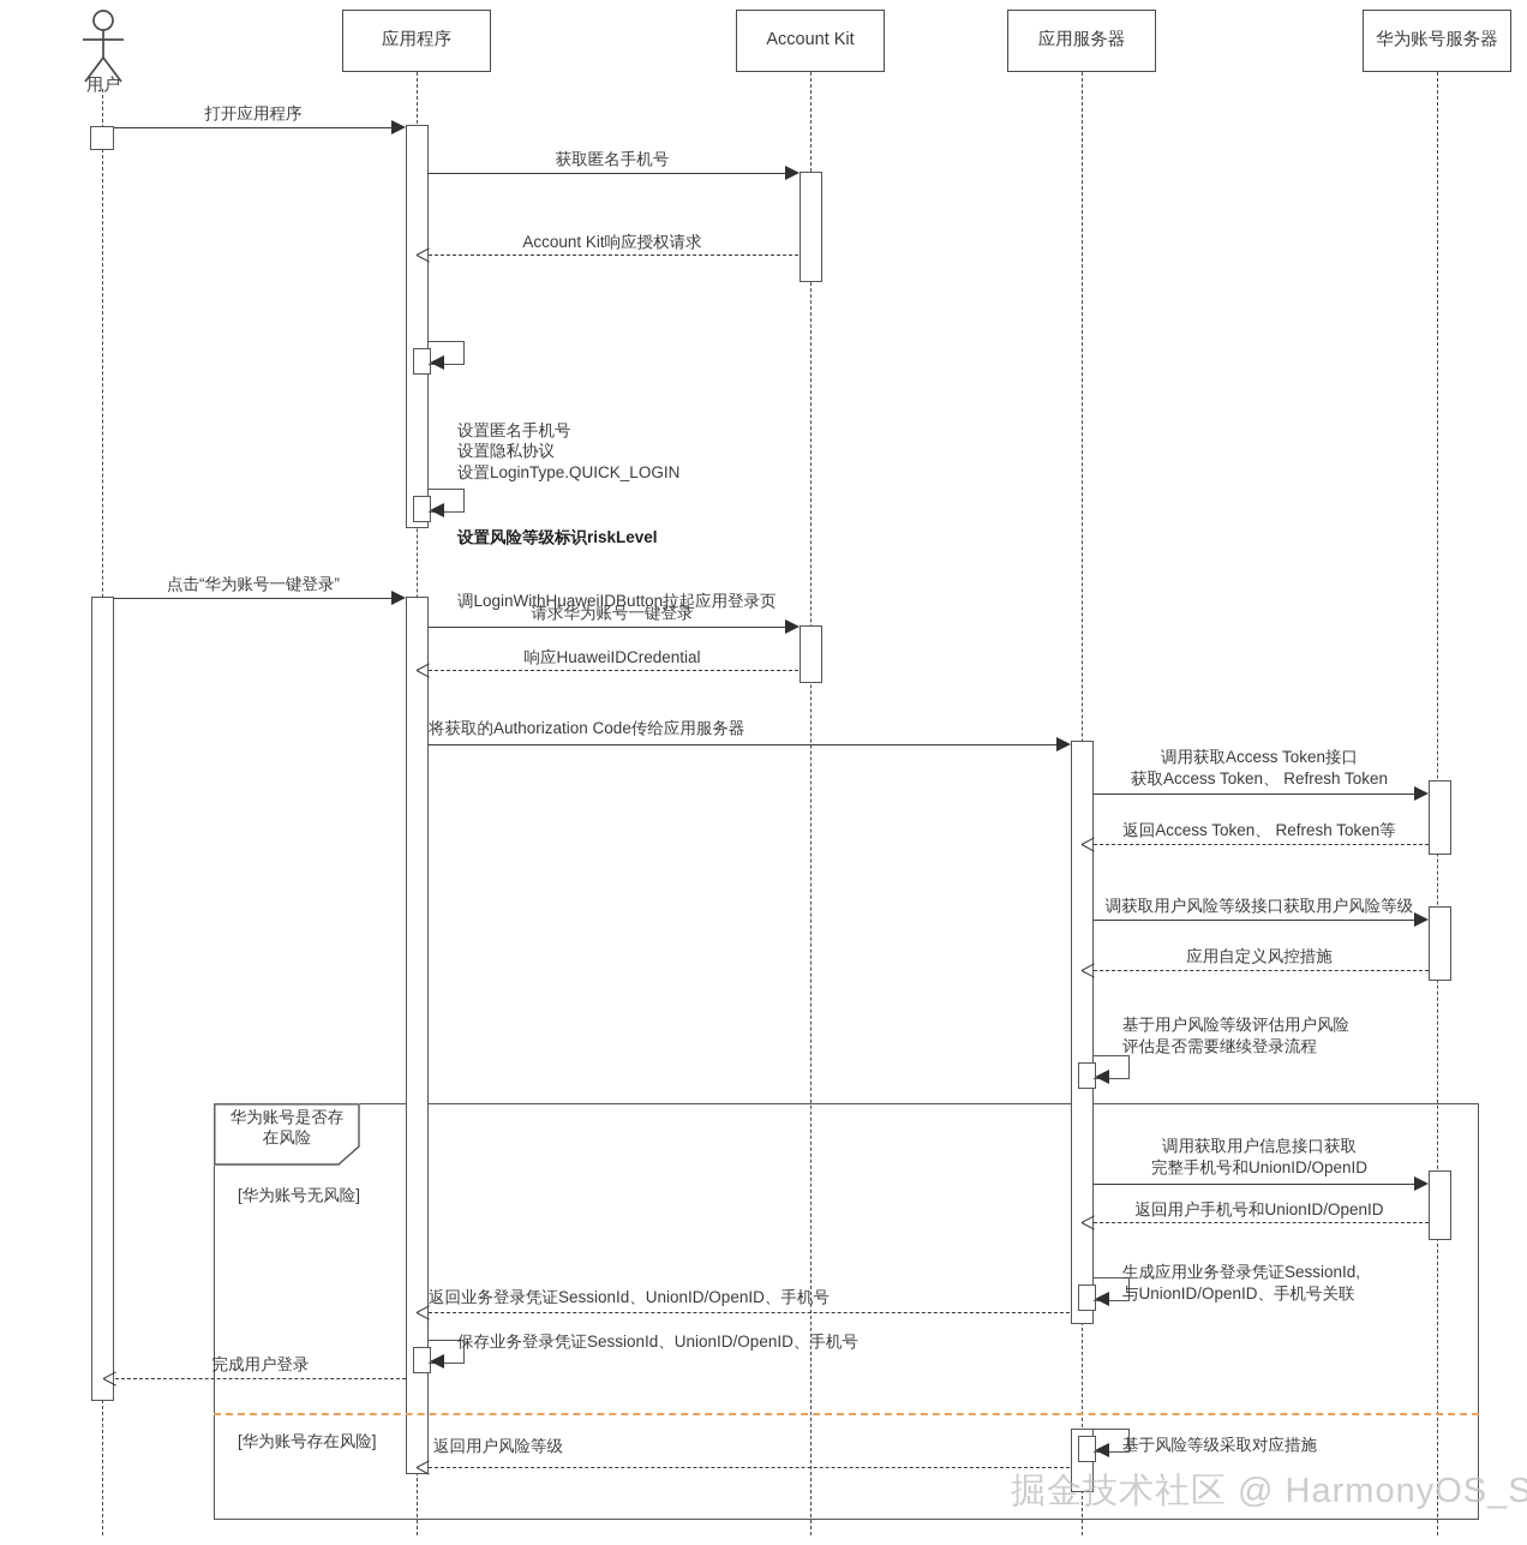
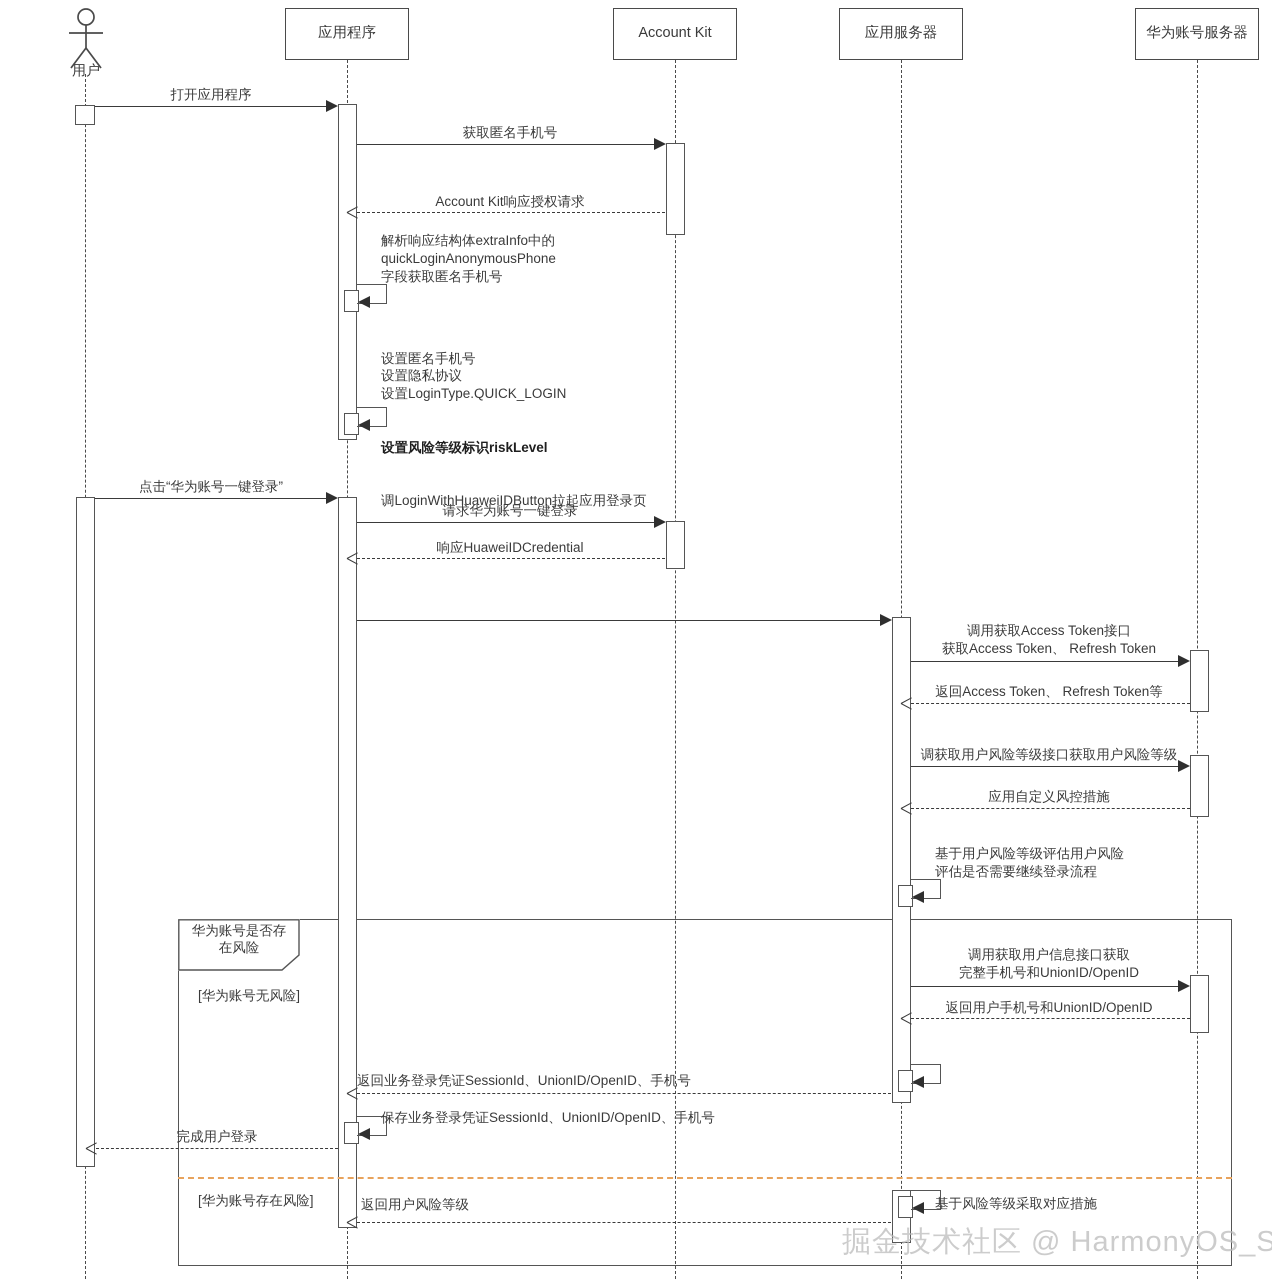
  用户
  应用程序
  Account Kit
  应用服务器
  华为账号服务器
  华为账号是否存
  在风险
  [华为账号无风险]
  [华为账号存在风险]
  打开应用程序
  获取匿名手机号
  Account Kit响应授权请求
+ 解析响应结构体extraInfo中的
+ quickLoginAnonymousPhone
+ 字段获取匿名手机号
  设置匿名手机号
  设置隐私协议
  设置LoginType.QUICK_LOGIN
  设置风险等级标识riskLevel
  调LoginWithHuaweiIDButton拉起应用登录页
  点击“华为账号一键登录”
  请求华为账号一键登录
  响应HuaweiIDCredential
- 将获取的Authorization Code传给应用服务器
  调用获取Access Token接口
  获取Access Token、 Refresh Token
  返回Access Token、 Refresh Token等
  调获取用户风险等级接口获取用户风险等级
  应用自定义风控措施
  基于用户风险等级评估用户风险
  评估是否需要继续登录流程
  调用获取用户信息接口获取
  完整手机号和UnionID/OpenID
  返回用户手机号和UnionID/OpenID
- 生成应用业务登录凭证SessionId,
- 与UnionID/OpenID、手机号关联
  返回业务登录凭证SessionId、UnionID/OpenID、手机号
  保存业务登录凭证SessionId、UnionID/OpenID、手机号
  完成用户登录
  基于风险等级采取对应措施
  返回用户风险等级
  掘金技术社区 @ HarmonyOS_S
